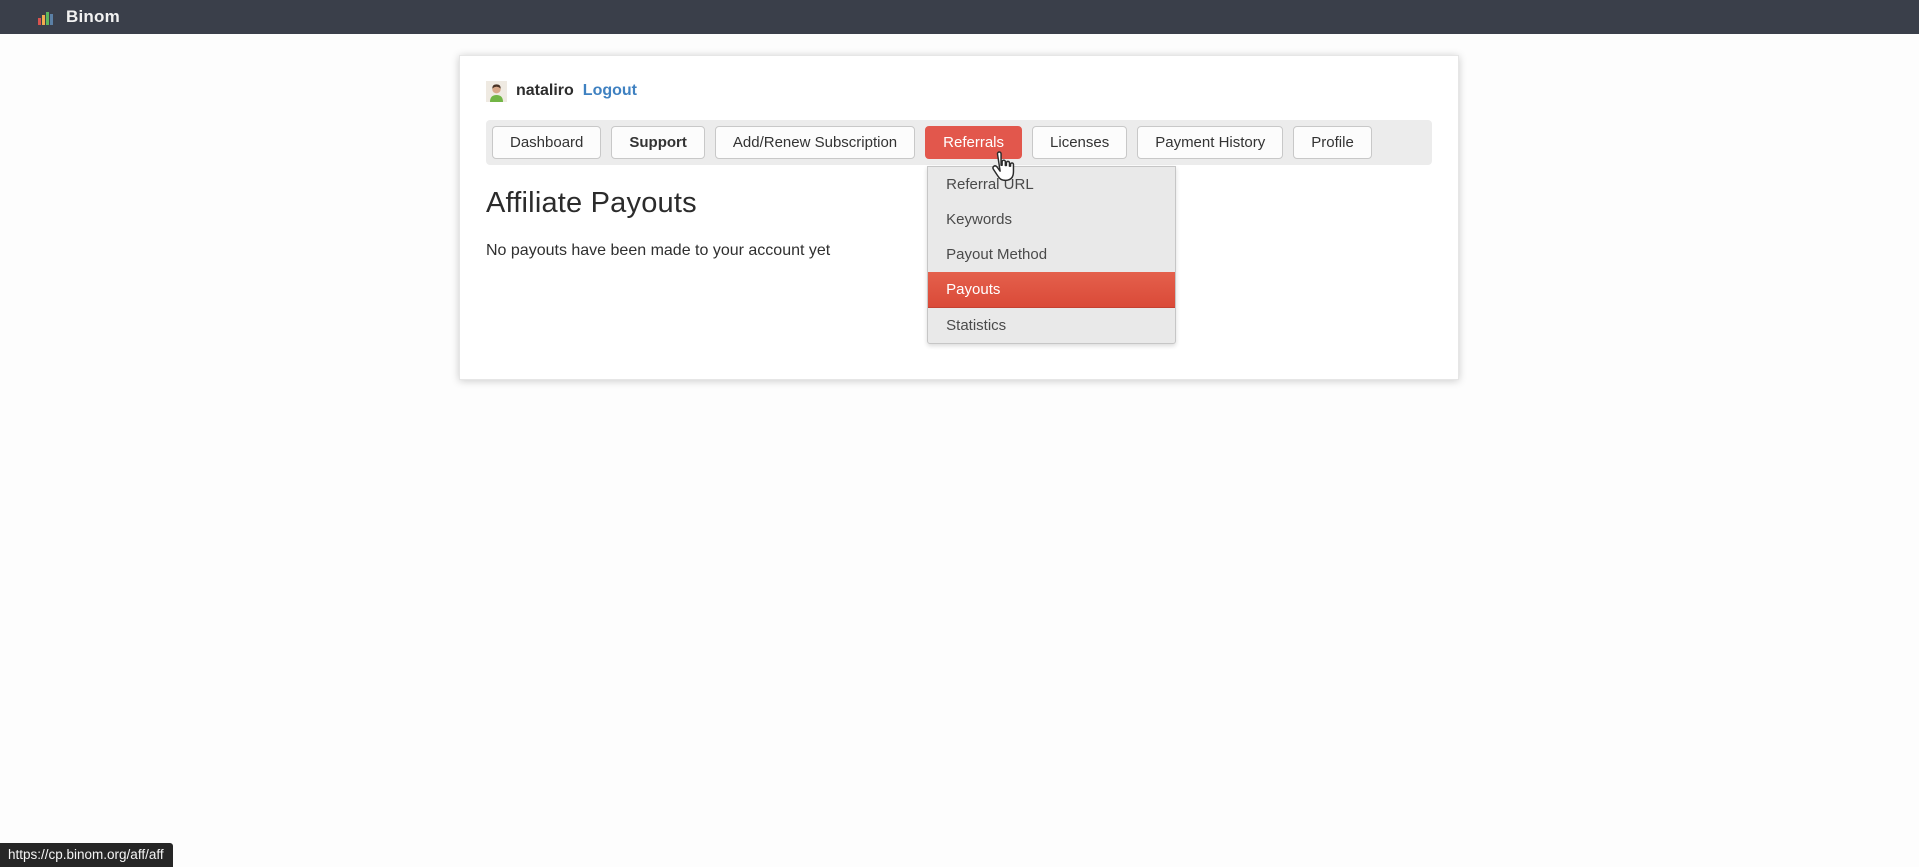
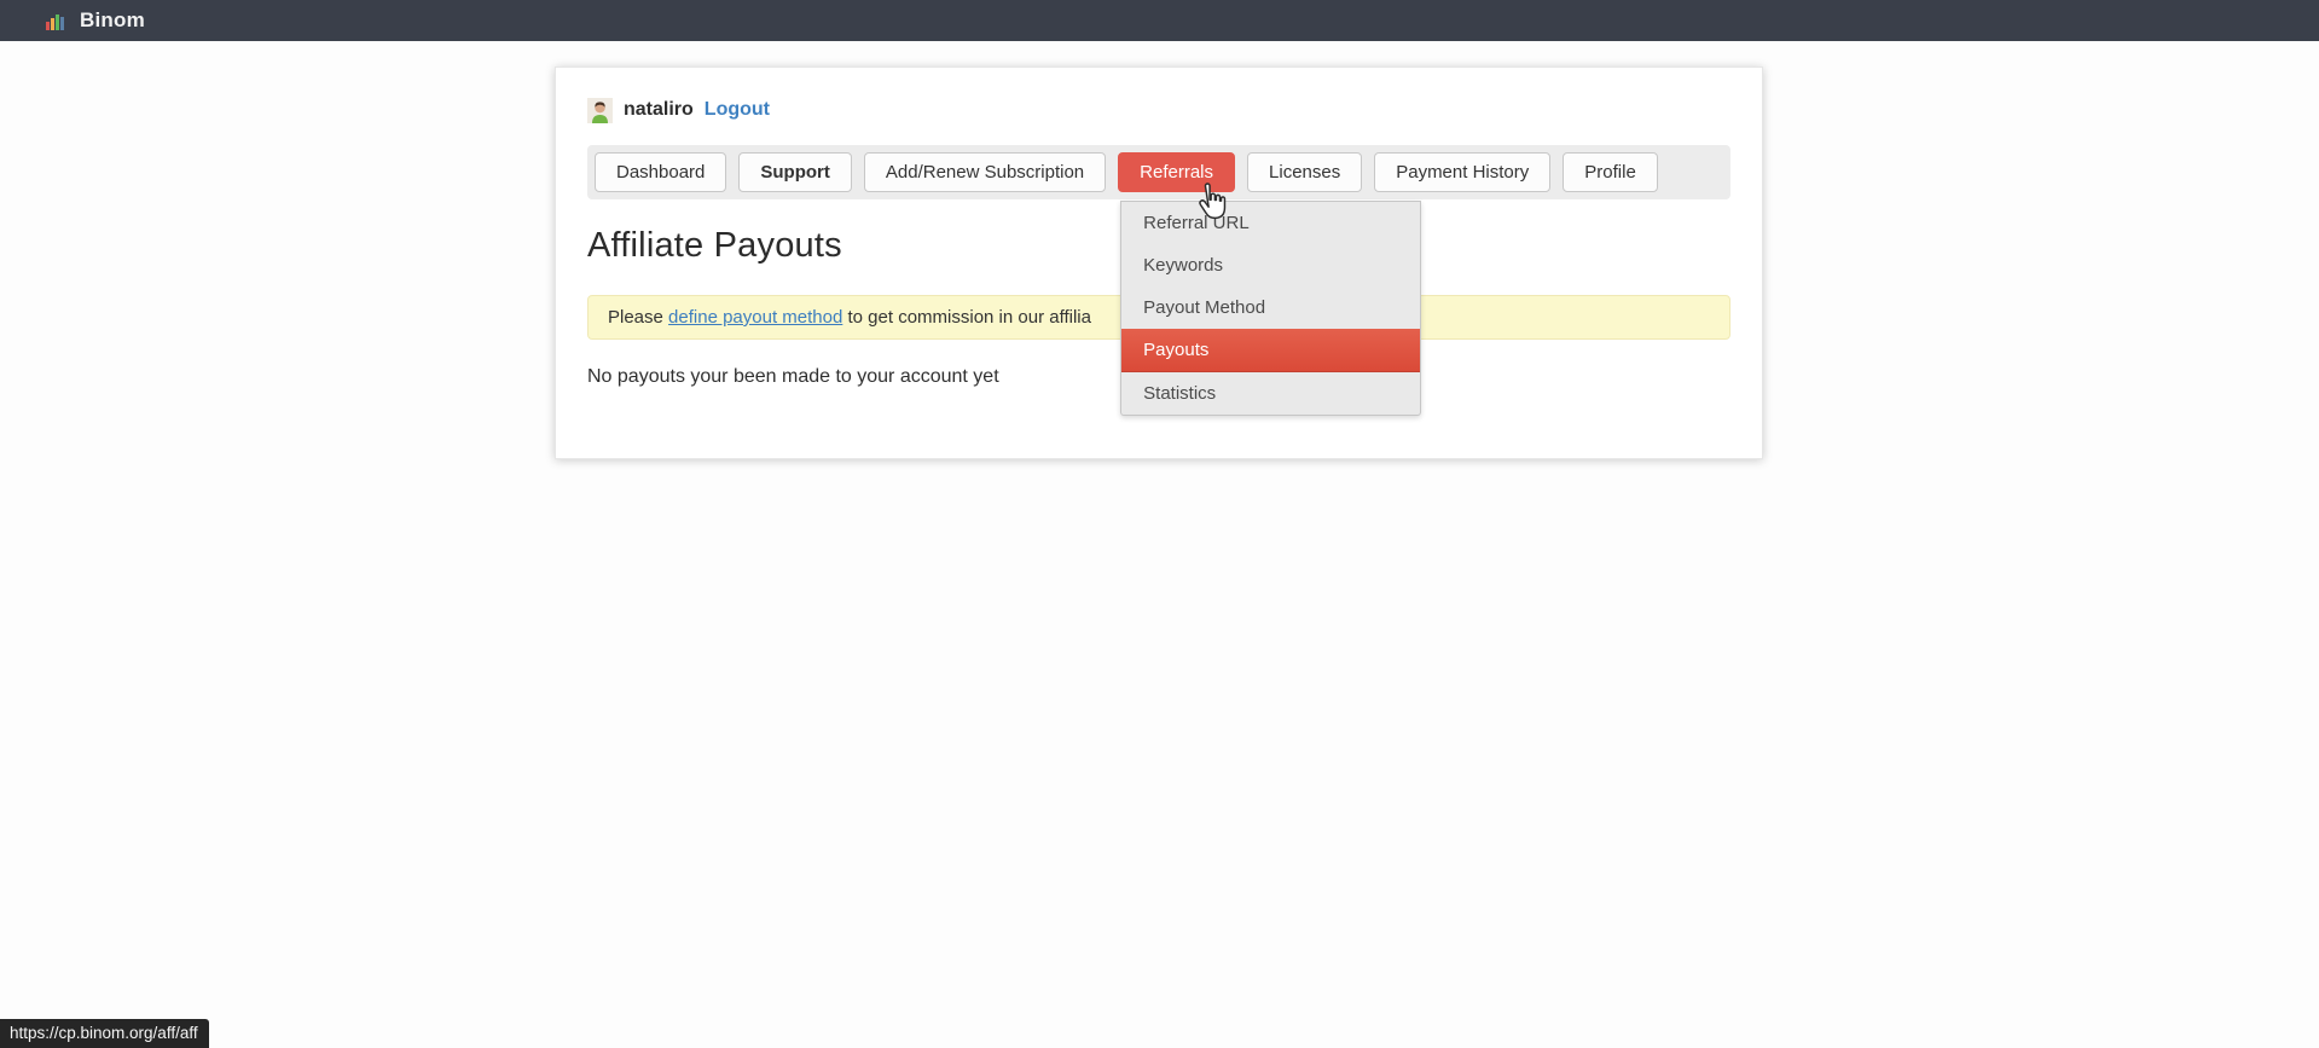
  Binom
  nataliro
  Logout
  Dashboard
  Support
  Add/Renew Subscription
  Referrals
  Referral URL
  Keywords
  Payout Method
  Payouts
  Statistics
  Licenses
  Payment History
  Profile
  Affiliate Payouts
+ Please define payout method to get commission in our affilia
- No payouts have been made to your account yet
+ No payouts your been made to your account yet
  https://cp.binom.org/aff/aff
